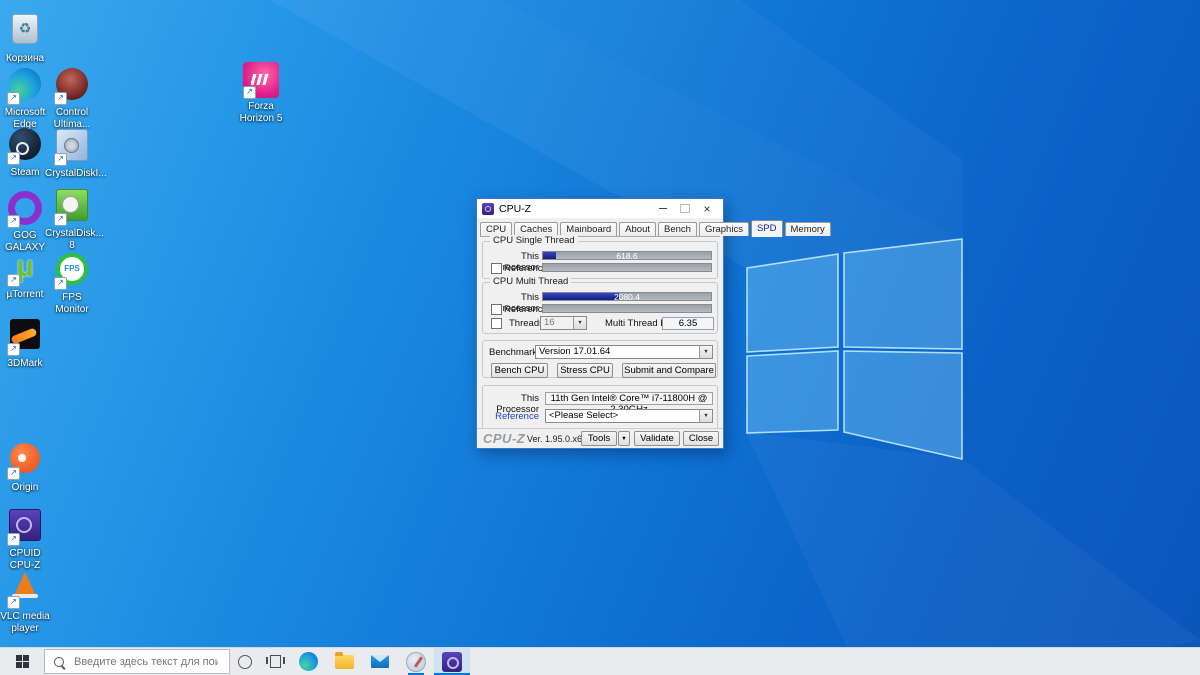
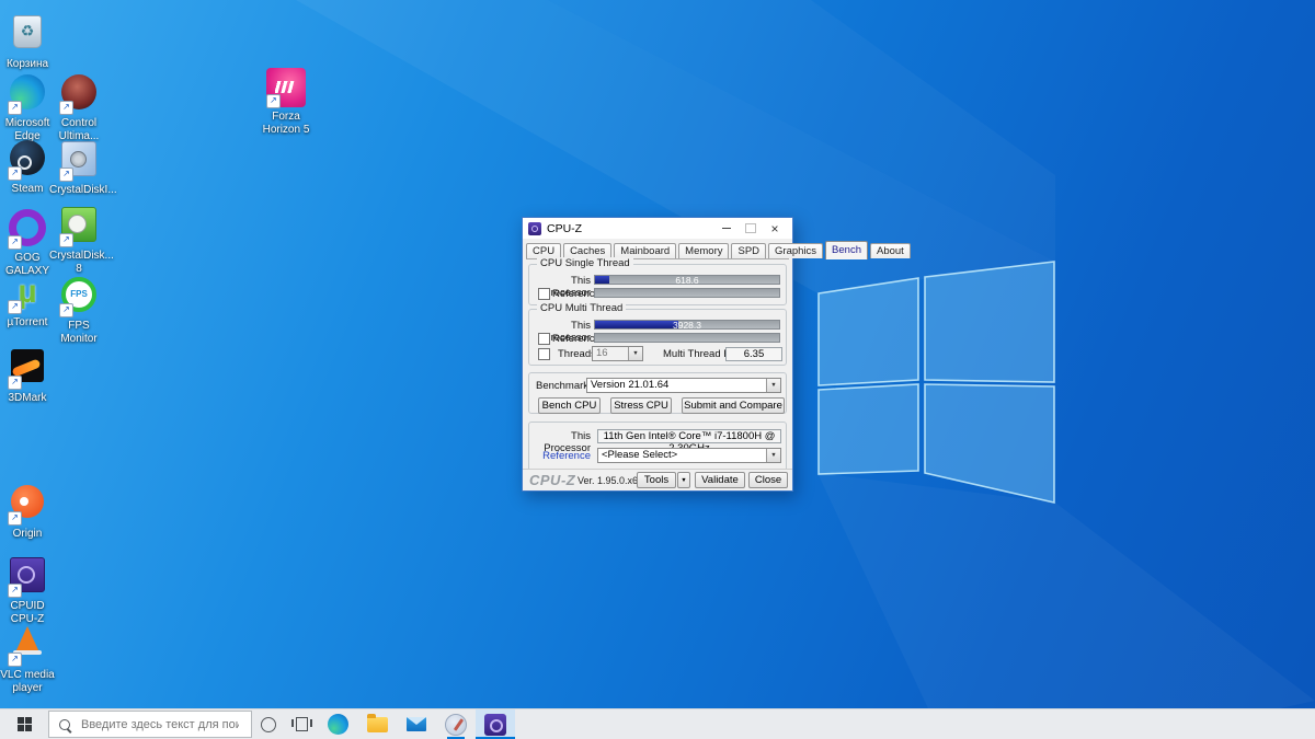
  ♻
  Корзина
  ↗
  Microsoft Edge
  ↗
  Control Ultima...
  ↗
  Steam
  ↗
  CrystalDiskI...
  ↗
  GOG GALAXY
  ↗
  CrystalDisk... 8
  µ
  ↗
  µTorrent
  FPS
  ↗
  FPS Monitor
  ↗
  3DMark
  ↗
  Origin
  ↗
  CPUID CPU-Z
  ↗
  VLC media player
  ↗
  Forza Horizon 5
  CPU-Z
  ×
  CPU
  Caches
  Mainboard
- About
+ Memory
- Bench
+ SPD
  Graphics
- SPD
+ Bench
- Memory
+ About
  CPU Single Thread
  This rocessor
  618.6
  Referenc
  CPU Multi Thread
  This rocessor
- 2080.4
+ 3928.3
  Referenc
  Thread
  16
  6.35
  Benchmar
- Version 17.01.64
+ Version 21.01.64
  Bench CPU
  Stress CPU
  Submit and Compare
  This Processor
  11th Gen Intel® Core™ i7-11800H @
  Reference
  <Please Select>
  CPU-Z
  Ver. 1.95.0.x6
  Tools
  Validate
  Close
  Введите здесь текст для пои
